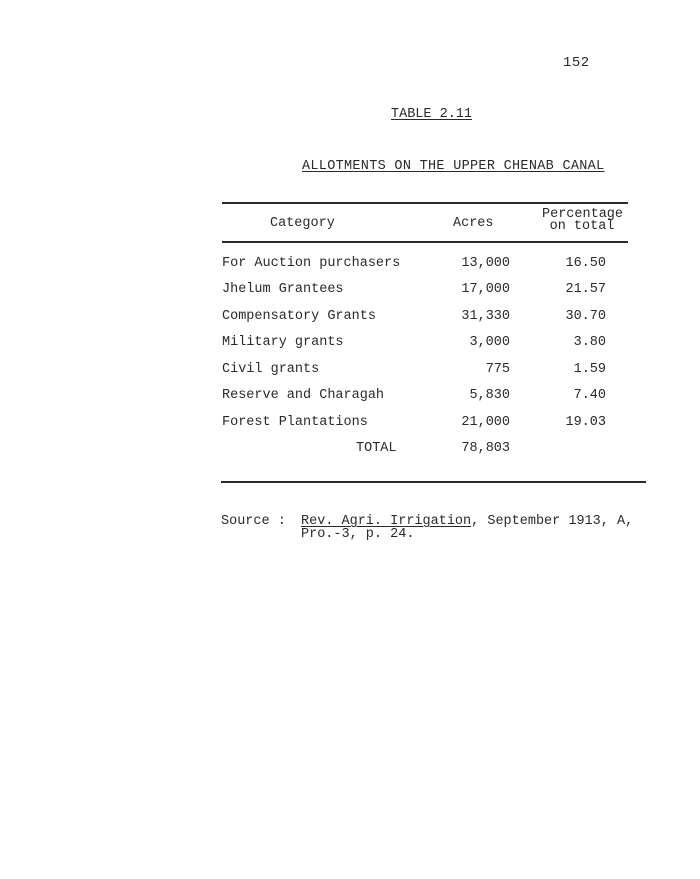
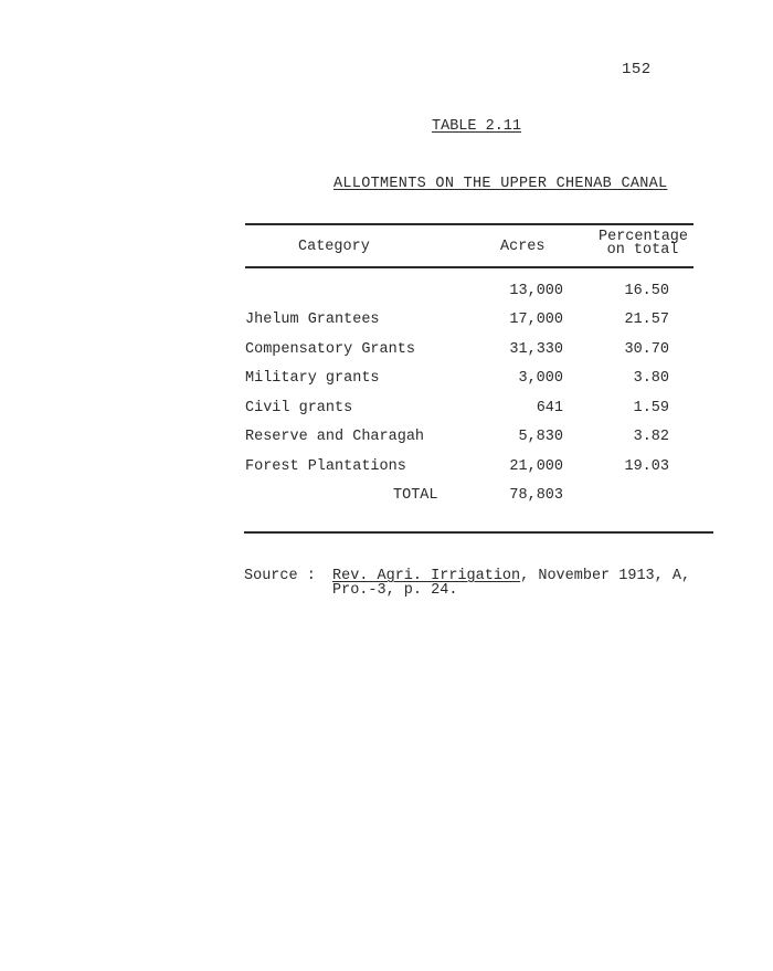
  152
  TABLE 2.11
  ALLOTMENTS ON THE UPPER CHENAB CANAL
  Category
  Acres
  Percentage
  on total
- For Auction purchasers
  13,000
  16.50
  Jhelum Grantees
  17,000
  21.57
  Compensatory Grants
  31,330
  30.70
  Military grants
  3,000
  3.80
  Civil grants
- 775
+ 641
  1.59
  Reserve and Charagah
  5,830
- 7.40
+ 3.82
  Forest Plantations
  21,000
  19.03
  TOTAL
  78,803
  Source :
- Rev. Agri. Irrigation, September 1913, A,
+ Rev. Agri. Irrigation, November 1913, A,
  Pro.-3, p. 24.
